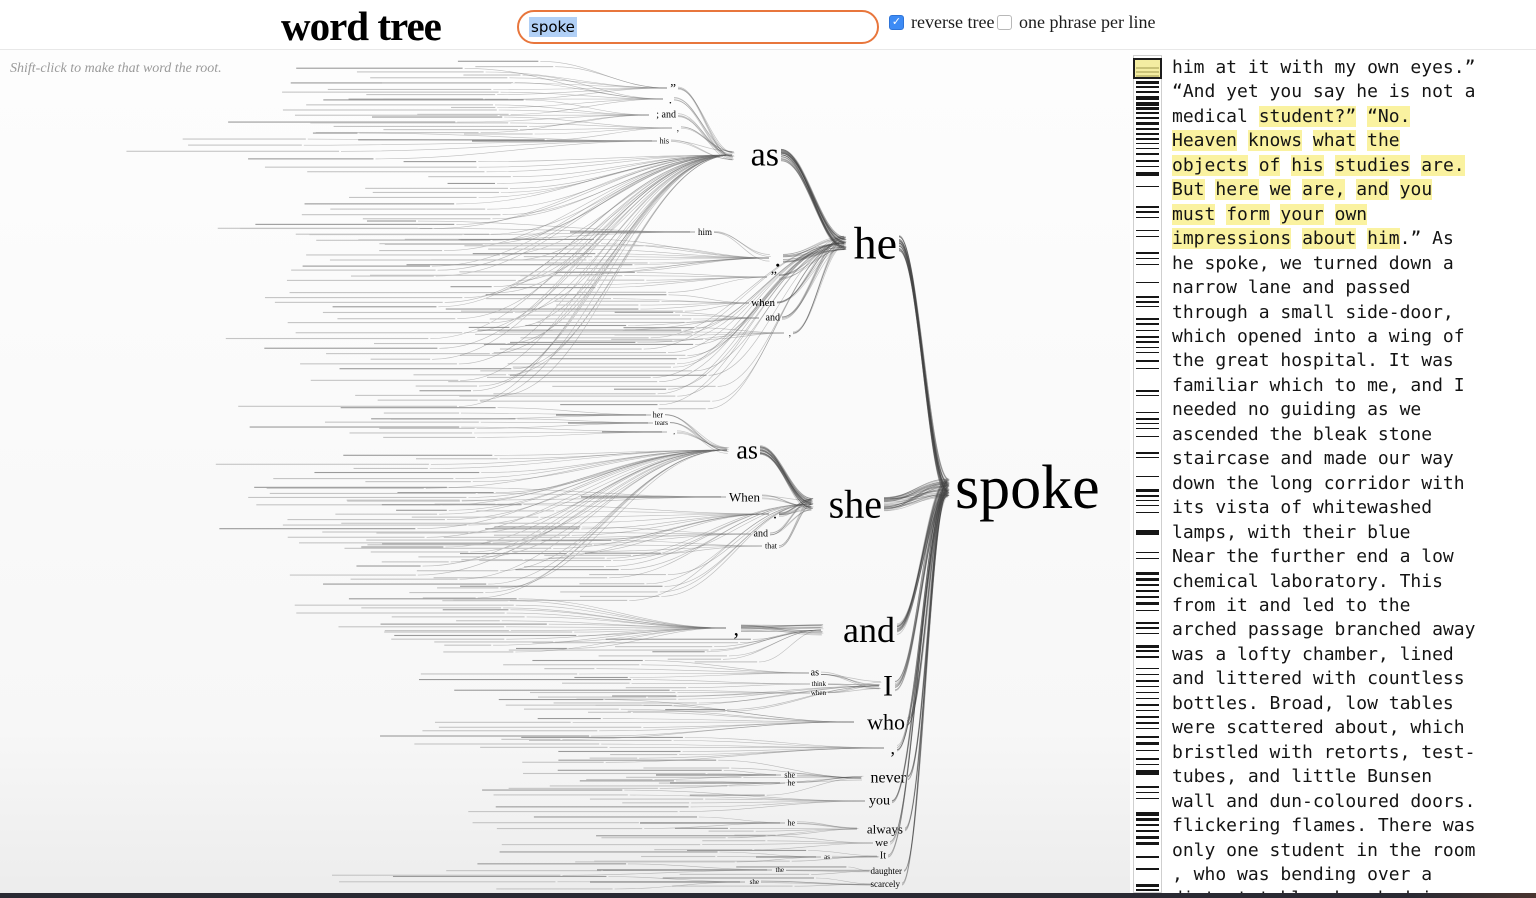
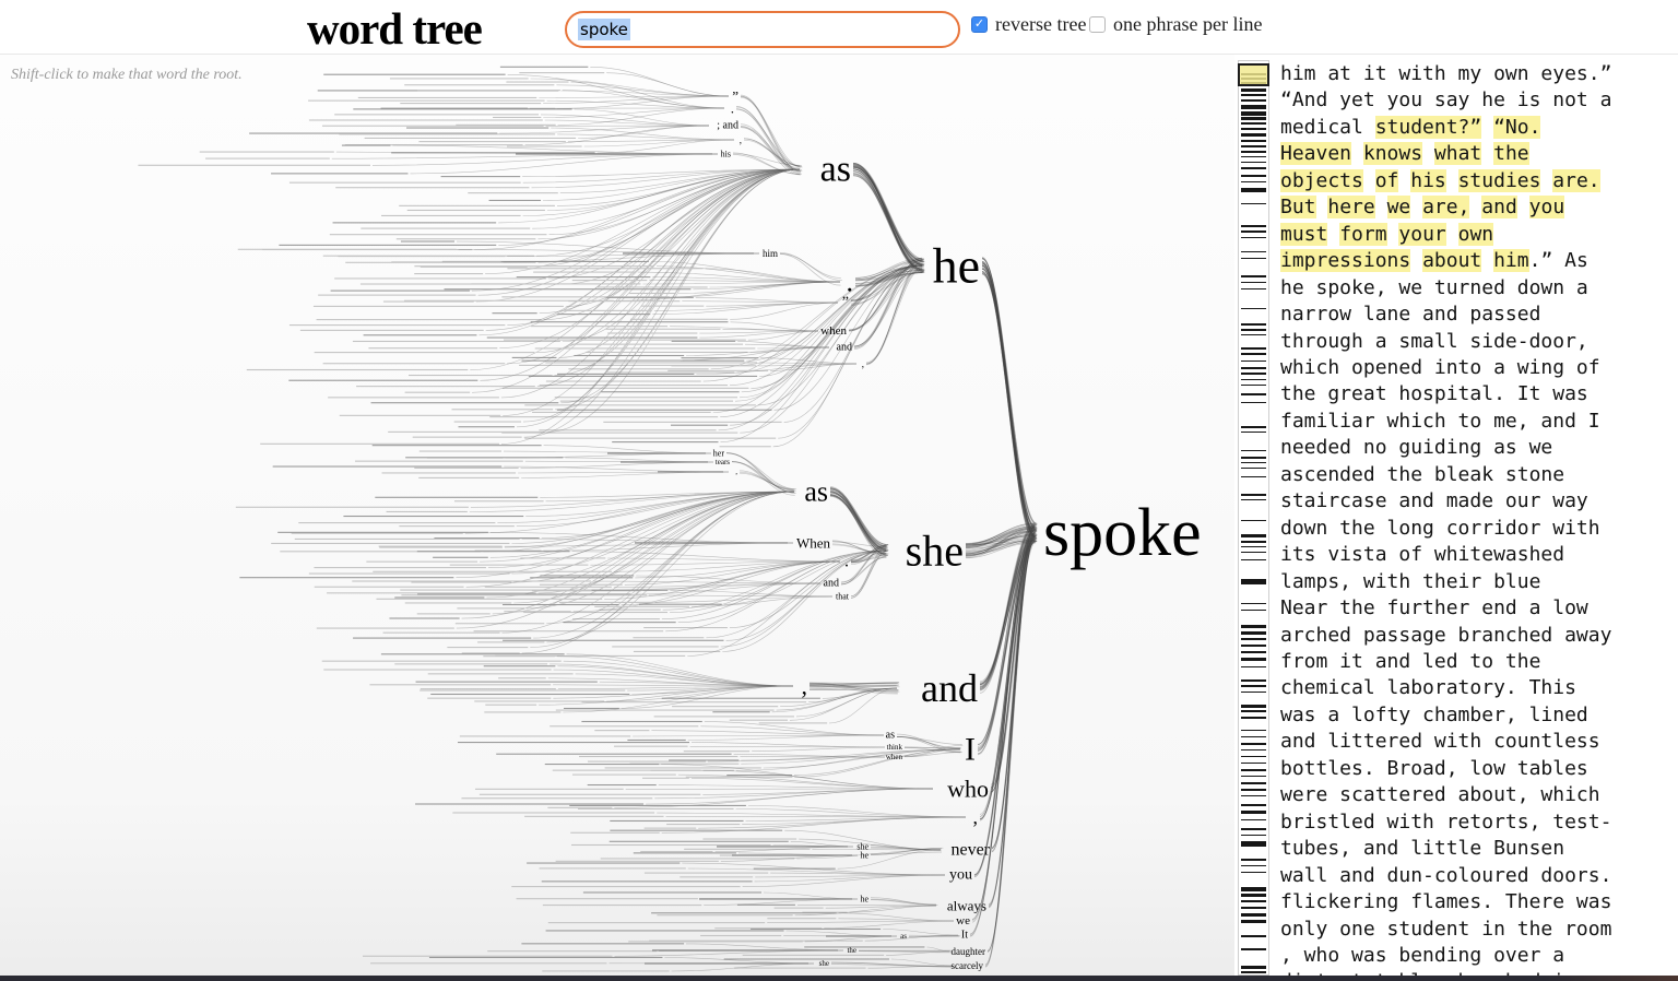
  word tree
  spoke
  ✓
  reverse tree
  one phrase per line
  Shift-click to make that word the root.
  spoke
  ”
  .
  ; and
  ,
  his
  as
  him
  .
  ”
  when
  and
  ,
  he
  her
  tears
  ,
  as
  When
  .
  and
  that
  she
  ,
  and
  as
  think
  when
  I
  who
  ,
  she
  he
  never
  you
  he
  always
  we
  as
  It
  the
  daughter
  she
  scarcely
  him at it with my own eyes.”
  “And yet you say he is not a
  medical student?” “No.
  Heaven knows what the
  objects of his studies are.
  But here we are, and you
  must form your own
  impressions about him.” As
  he spoke, we turned down a
  narrow lane and passed
  through a small side-door,
  which opened into a wing of
  the great hospital. It was
  familiar which to me, and I
  needed no guiding as we
  ascended the bleak stone
  staircase and made our way
  down the long corridor with
  its vista of whitewashed
  lamps, with their blue
  Near the further end a low
- chemical laboratory. This
+ arched passage branched away
  from it and led to the
- arched passage branched away
+ chemical laboratory. This
  was a lofty chamber, lined
  and littered with countless
  bottles. Broad, low tables
  were scattered about, which
  bristled with retorts, test-
  tubes, and little Bunsen
  wall and dun-coloured doors.
  flickering flames. There was
  only one student in the room
  , who was bending over a
